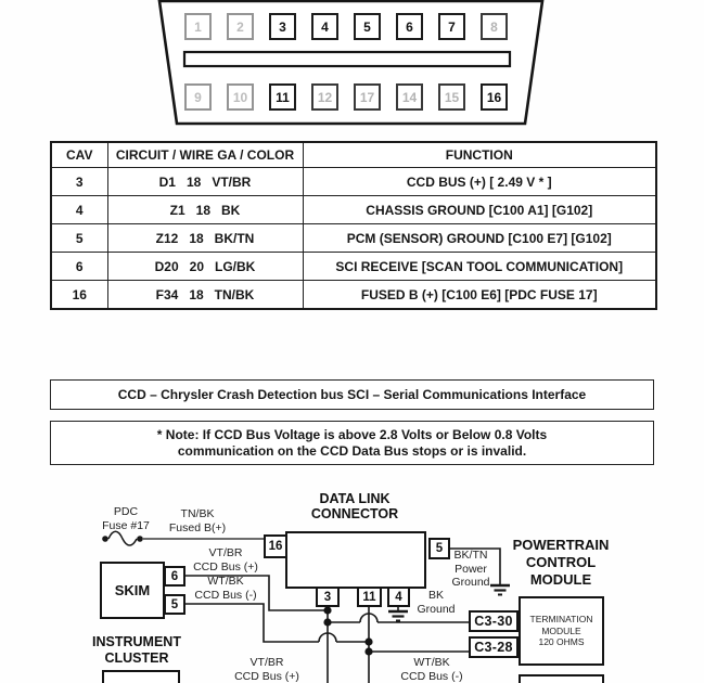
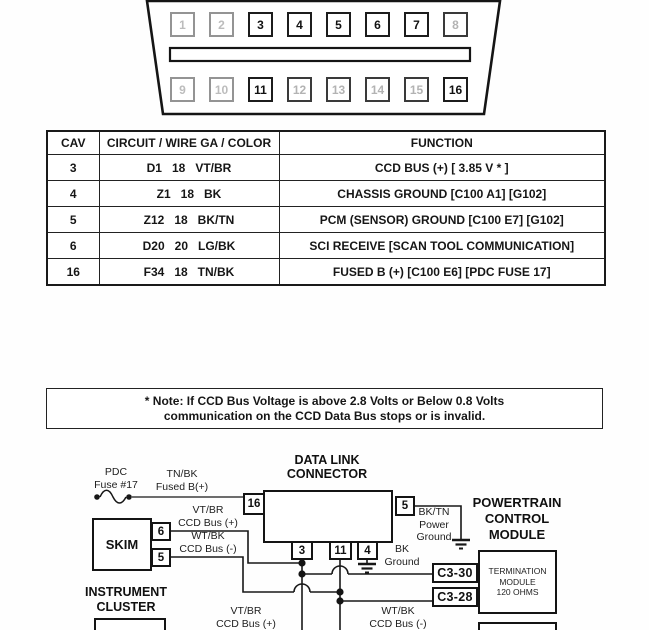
  1
  2
  3
  4
  5
  6
  7
  8
  9
  10
  11
  12
- 17
+ 13
  14
  15
  16
  CAV	CIRCUIT / WIRE GA / COLOR	FUNCTION
- 3	D1 18 VT/BR	CCD BUS (+) [ 2.49 V * ]
+ 3	D1 18 VT/BR	CCD BUS (+) [ 3.85 V * ]
  4	Z1 18 BK	CHASSIS GROUND [C100 A1] [G102]
  5	Z12 18 BK/TN	PCM (SENSOR) GROUND [C100 E7] [G102]
  6	D20 20 LG/BK	SCI RECEIVE [SCAN TOOL COMMUNICATION]
  16	F34 18 TN/BK	FUSED B (+) [C100 E6] [PDC FUSE 17]
- CCD – Chrysler Crash Detection bus SCI – Serial Communications Interface
  * Note: If CCD Bus Voltage is above 2.8 Volts or Below 0.8 Volts
  communication on the CCD Data Bus stops or is invalid.
  DATA LINK
  CONNECTOR
  16
  5
  3
  11
  4
  PDC
  Fuse #17
  TN/BK
  Fused B(+)
  VT/BR
  CCD Bus (+)
  WT/BK
  CCD Bus (-)
  BK/TN
  Power
  Ground
  BK
  Ground
  SKIM
  6
  5
  POWERTRAIN
  CONTROL
  MODULE
  C3-30
  C3-28
  TERMINATION
  MODULE
  120 OHMS
  INSTRUMENT
  CLUSTER
  VT/BR
  CCD Bus (+)
  WT/BK
  CCD Bus (-)
